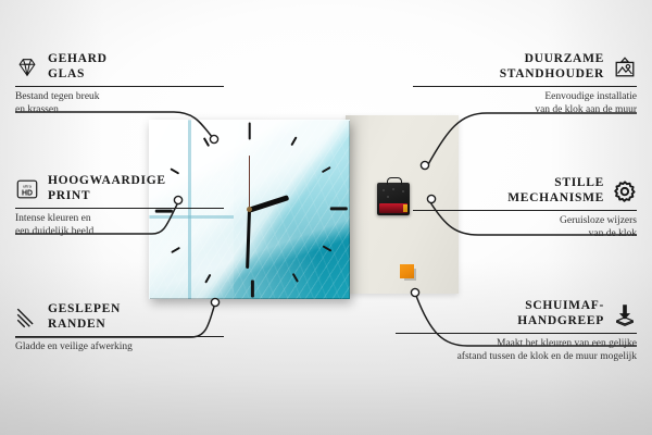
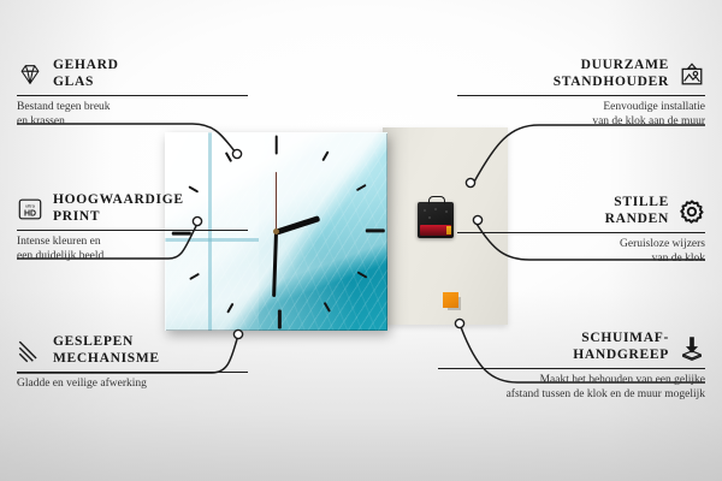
  GEHARD
  GLAS
  Bestand tegen breuk
  en krassen
  HOOGWAARDIGE
  PRINT
  Intense kleuren en
  een duidelijk beeld
  GESLEPEN
- RANDEN
+ MECHANISME
  Gladde en veilige afwerking
  DUURZAME
  STANDHOUDER
  Eenvoudige installatie
  van de klok aan de muur
  STILLE
- MECHANISME
+ RANDEN
  Geruisloze wijzers
  van de klok
  SCHUIMAF-
  HANDGREEP
- Maakt het kleuren van een gelijke
+ Maakt het behouden van een gelijke
  afstand tussen de klok en de muur mogelijk
